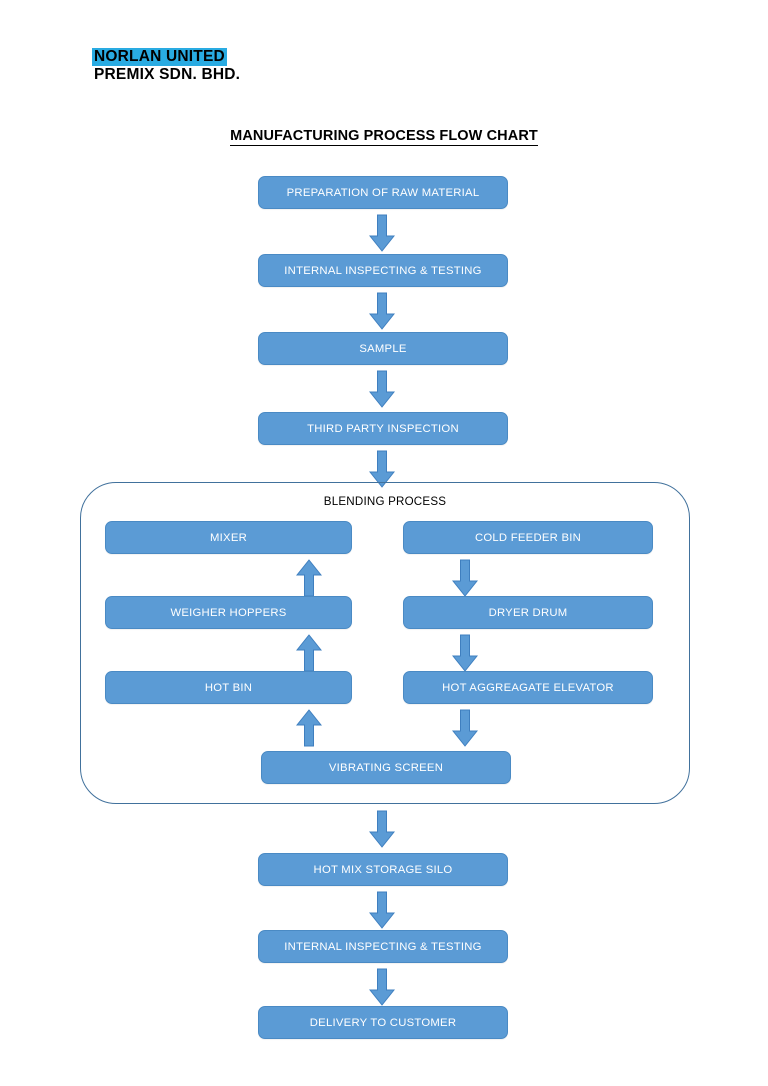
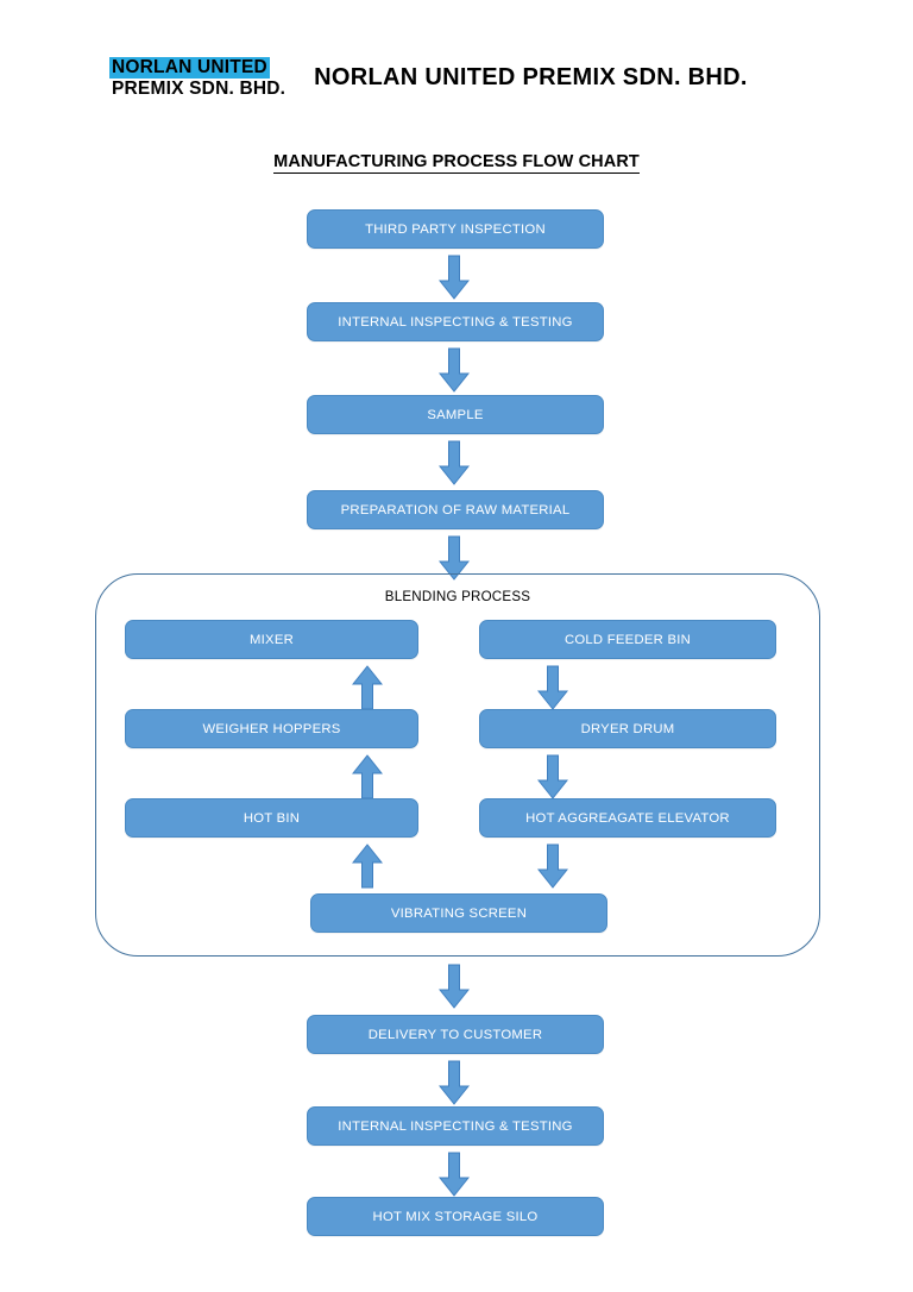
  NORLAN UNITED
  PREMIX SDN. BHD.
+ NORLAN UNITED PREMIX SDN. BHD.
  MANUFACTURING PROCESS FLOW CHART
- PREPARATION OF RAW MATERIAL
+ THIRD PARTY INSPECTION
  INTERNAL INSPECTING & TESTING
  SAMPLE
- THIRD PARTY INSPECTION
+ PREPARATION OF RAW MATERIAL
  BLENDING PROCESS
  MIXER
  WEIGHER HOPPERS
  HOT BIN
  COLD FEEDER BIN
  DRYER DRUM
  HOT AGGREAGATE ELEVATOR
  VIBRATING SCREEN
- HOT MIX STORAGE SILO
+ DELIVERY TO CUSTOMER
  INTERNAL INSPECTING & TESTING
- DELIVERY TO CUSTOMER
+ HOT MIX STORAGE SILO
